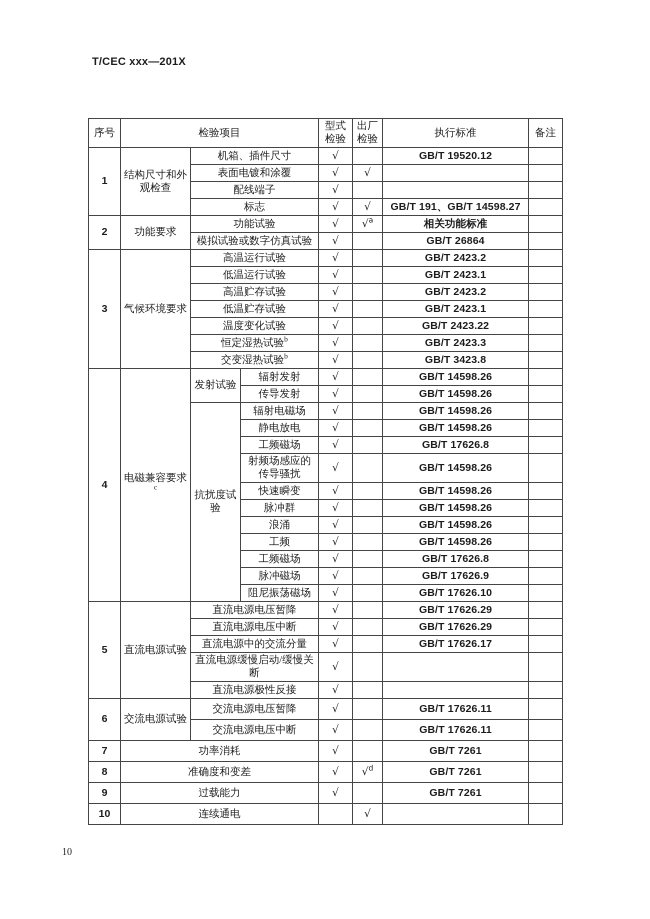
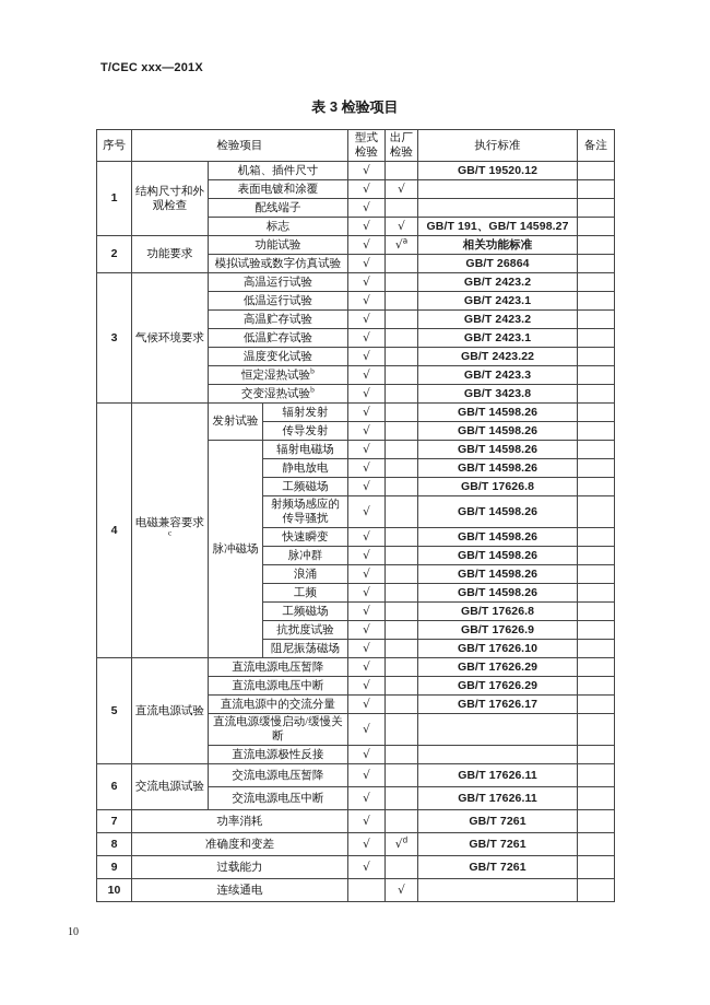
  T/CEC xxx—201X
+ 表 3 检验项目
  序号	检验项目	型式 检验	出厂 检验	执行标准	备注
  1	结构尺寸和外观检查	机箱、插件尺寸	√		GB/T 19520.12
  表面电镀和涂覆	√	√
  配线端子	√
  标志	√	√	GB/T 191、GB/T 14598.27
  2	功能要求	功能试验	√	√a	相关功能标准
  模拟试验或数字仿真试验	√		GB/T 26864
  3	气候环境要求	高温运行试验	√		GB/T 2423.2
  低温运行试验	√		GB/T 2423.1
  高温贮存试验	√		GB/T 2423.2
  低温贮存试验	√		GB/T 2423.1
  温度变化试验	√		GB/T 2423.22
  恒定湿热试验b	√		GB/T 2423.3
  交变湿热试验b	√		GB/T 3423.8
  4	电磁兼容要求c	发射试验	辐射发射	√		GB/T 14598.26
  传导发射	√		GB/T 14598.26
- 抗扰度试验	辐射电磁场	√		GB/T 14598.26
+ 脉冲磁场	辐射电磁场	√		GB/T 14598.26
  静电放电	√		GB/T 14598.26
  工频磁场	√		GB/T 17626.8
  射频场感应的传导骚扰	√		GB/T 14598.26
  快速瞬变	√		GB/T 14598.26
  脉冲群	√		GB/T 14598.26
  浪涌	√		GB/T 14598.26
  工频	√		GB/T 14598.26
  工频磁场	√		GB/T 17626.8
- 脉冲磁场	√		GB/T 17626.9
+ 抗扰度试验	√		GB/T 17626.9
  阻尼振荡磁场	√		GB/T 17626.10
  5	直流电源试验	直流电源电压暂降	√		GB/T 17626.29
  直流电源电压中断	√		GB/T 17626.29
  直流电源中的交流分量	√		GB/T 17626.17
  直流电源缓慢启动/缓慢关断	√
  直流电源极性反接	√
  6	交流电源试验	交流电源电压暂降	√		GB/T 17626.11
  交流电源电压中断	√		GB/T 17626.11
  7	功率消耗	√		GB/T 7261
  8	准确度和变差	√	√d	GB/T 7261
  9	过载能力	√		GB/T 7261
  10	连续通电		√
  10
